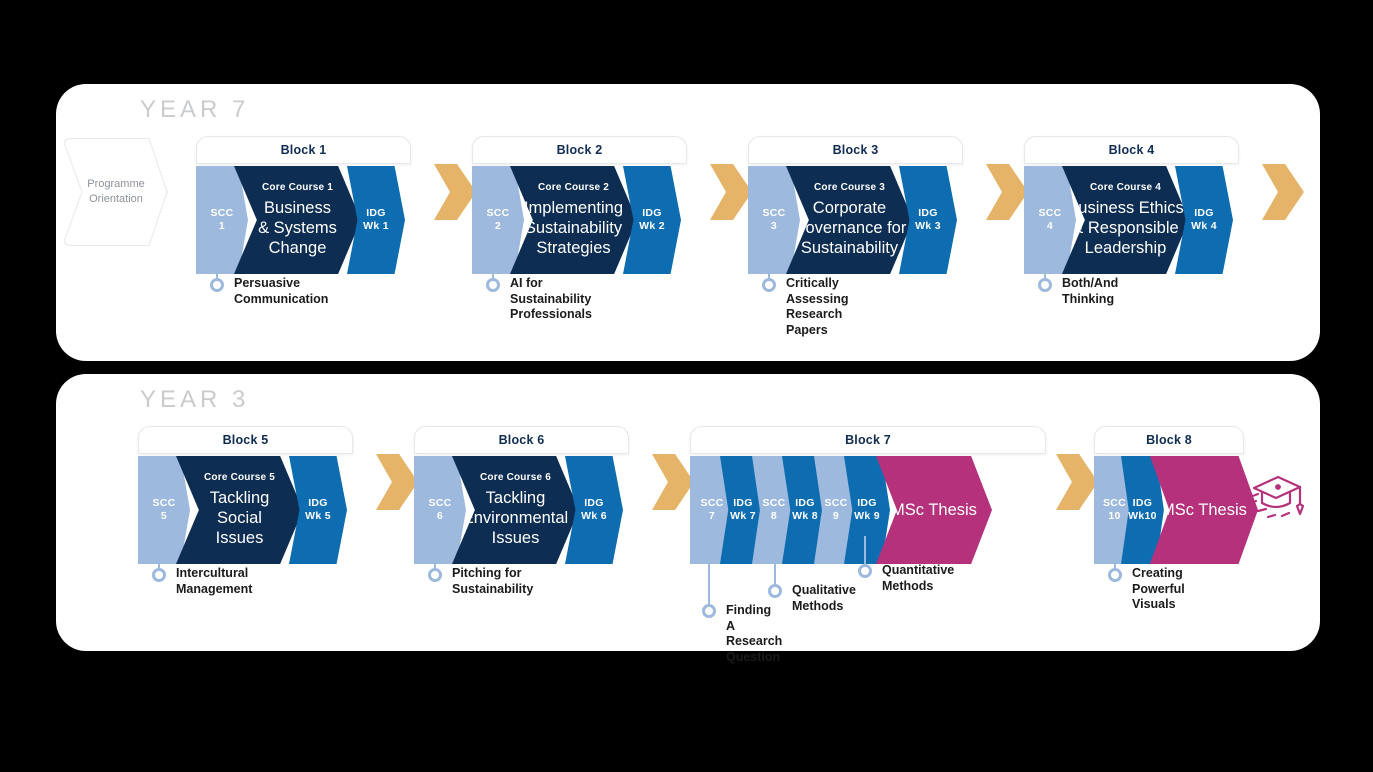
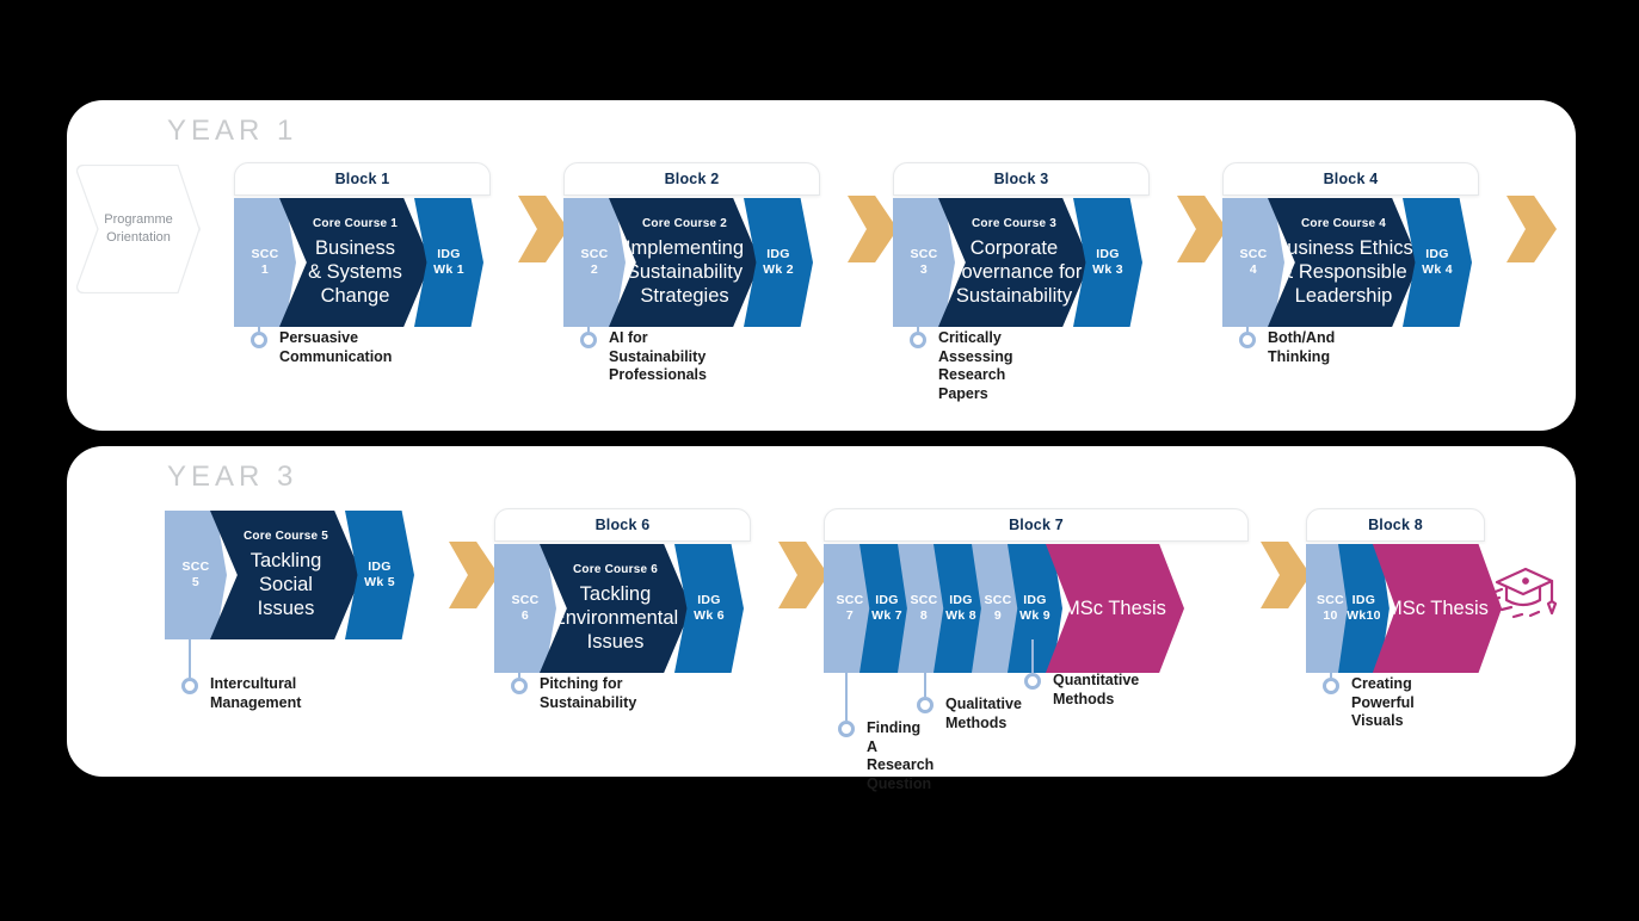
- YEAR 7
+ YEAR 1
  Programme
  Orientation
  Block 1
  SCC
  1
  Core Course 1
  Business
  & Systems
  Change
  IDG
  Wk 1
  Persuasive
  Communication
  Block 2
  SCC
  2
  Core Course 2
  mplementing
  Sustainability
  Strategies
  IDG
  Wk 2
  AI for Sustainability
  Professionals
  Block 3
  SCC
  3
  Core Course 3
  Corporate
  overnance for
  Sustainability
  IDG
  Wk 3
  Critically Assessing
  Research Papers
  Block 4
  SCC
  4
  Core Course 4
  usiness Ethics
  Responsible
  Leadership
  IDG
  Wk 4
  Both/And
  Thinking
  YEAR 3
- Block 5
  SCC
  5
  Core Course 5
  Tackling
  Social
  Issues
  IDG
  Wk 5
  Intercultural
  Management
  Block 6
  SCC
  6
  Core Course 6
  Tackling
  nvironmental
  Issues
  IDG
  Wk 6
  Pitching for
  Sustainability
  Block 7
  SCC
  7
  IDG
  Wk 7
  SCC
  8
  IDG
  Wk 8
  SCC
  9
  IDG
  Wk 9
  MSc Thesis
  Finding A Research Question
  Qualitative Methods
  Quantitative Methods
  Block 8
  SCC
  10
  IDG
  Wk10
  Sc Thesis
  Creating
  Powerful Visuals
